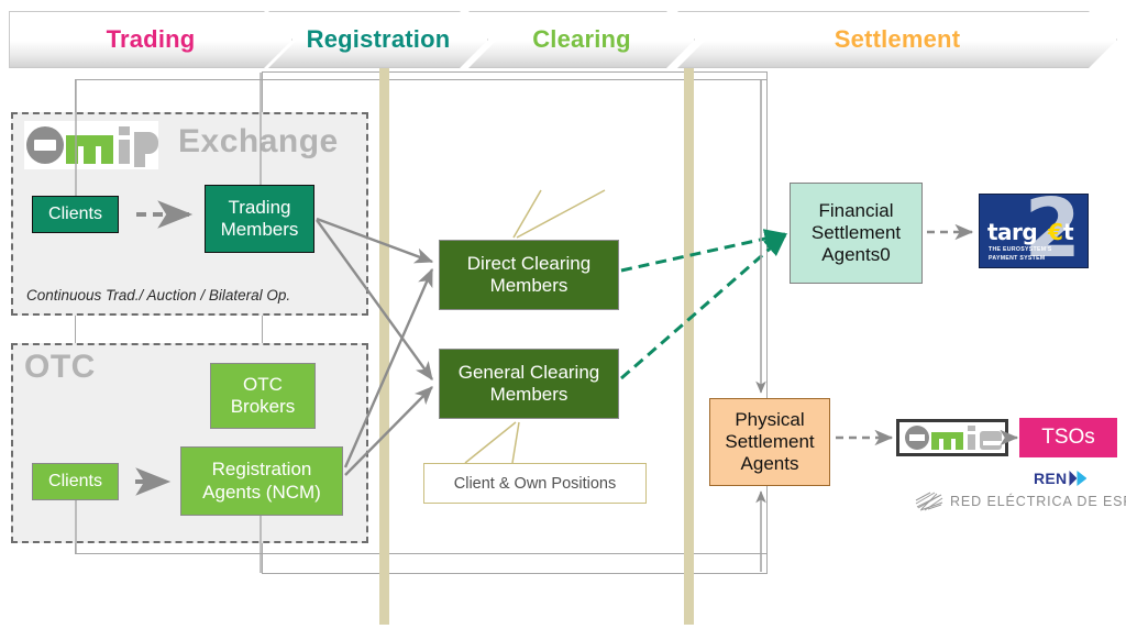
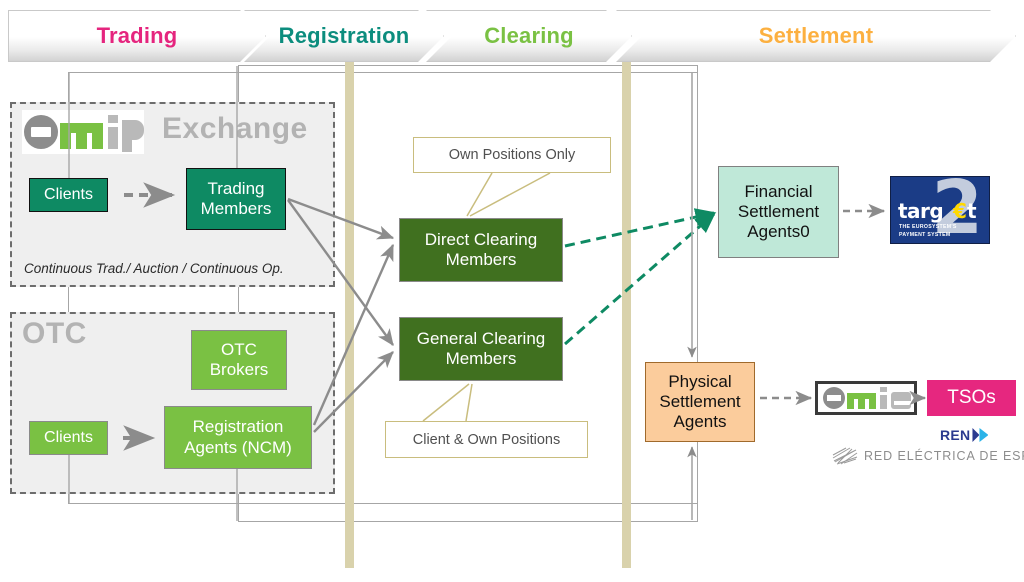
  Trading
  Registration
  Clearing
  Settlement
  Exchange
  Clients
  Trading
  Members
- Continuous Trad./ Auction / Bilateral Op.
+ Continuous Trad./ Auction / Continuous Op.
  OTC
  OTC
  Brokers
  Clients
  Registration
  Agents (NCM)
+ Own Positions Only
  Direct Clearing
  Members
  General Clearing
  Members
  Client & Own Positions
  Financial
  Settlement
  Agents0
  Physical
  Settlement
  Agents
  2
  targ
  €
  t
  TSOs
  REN
  RED ELÉCTRICA DE ES
